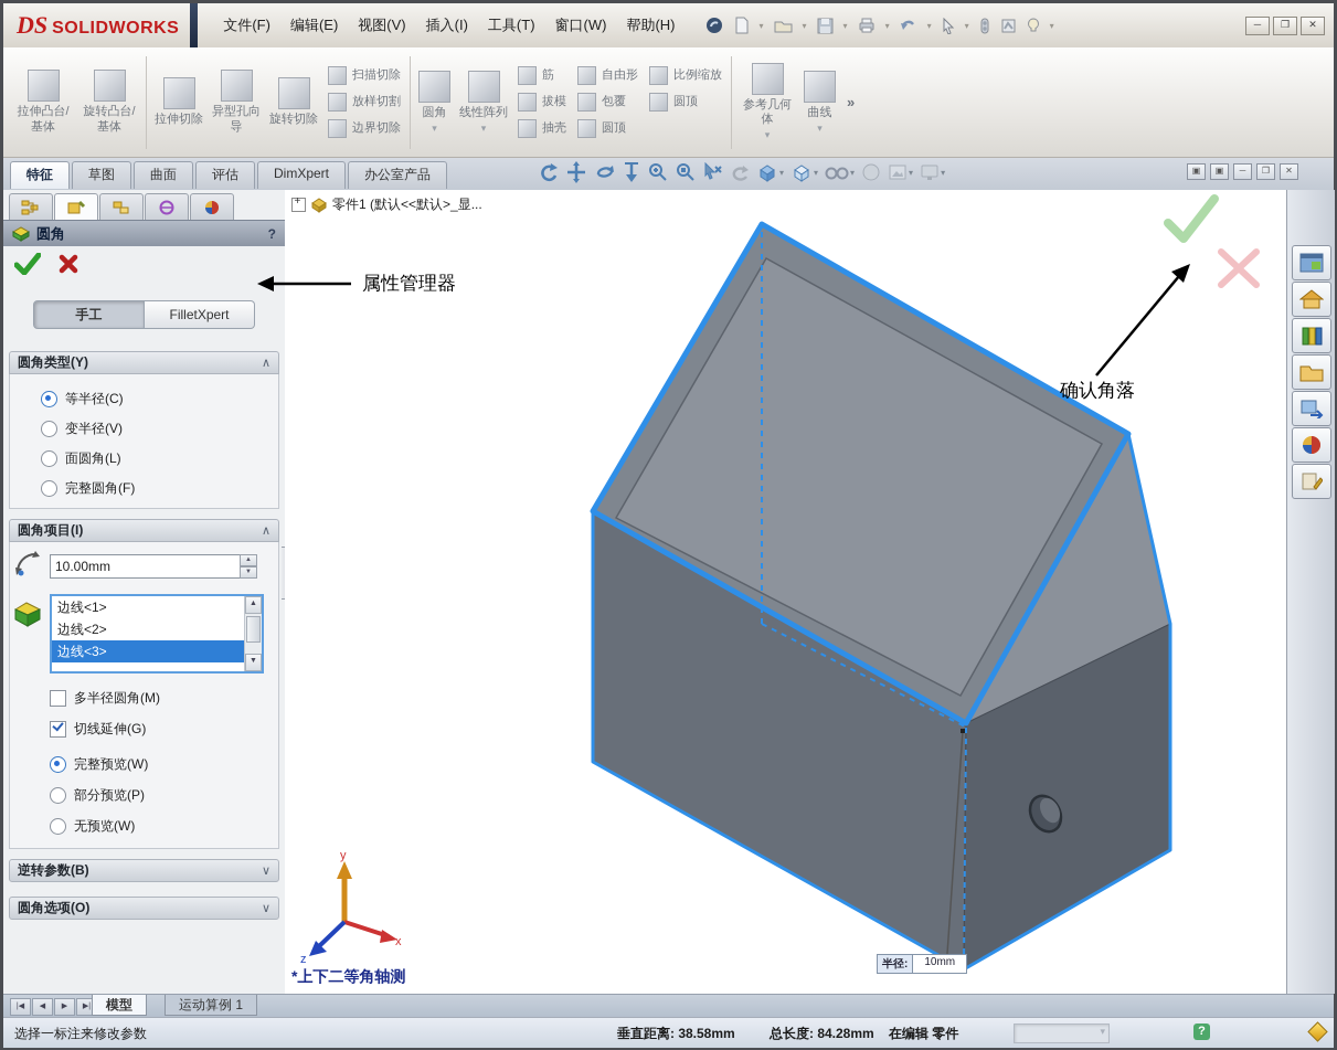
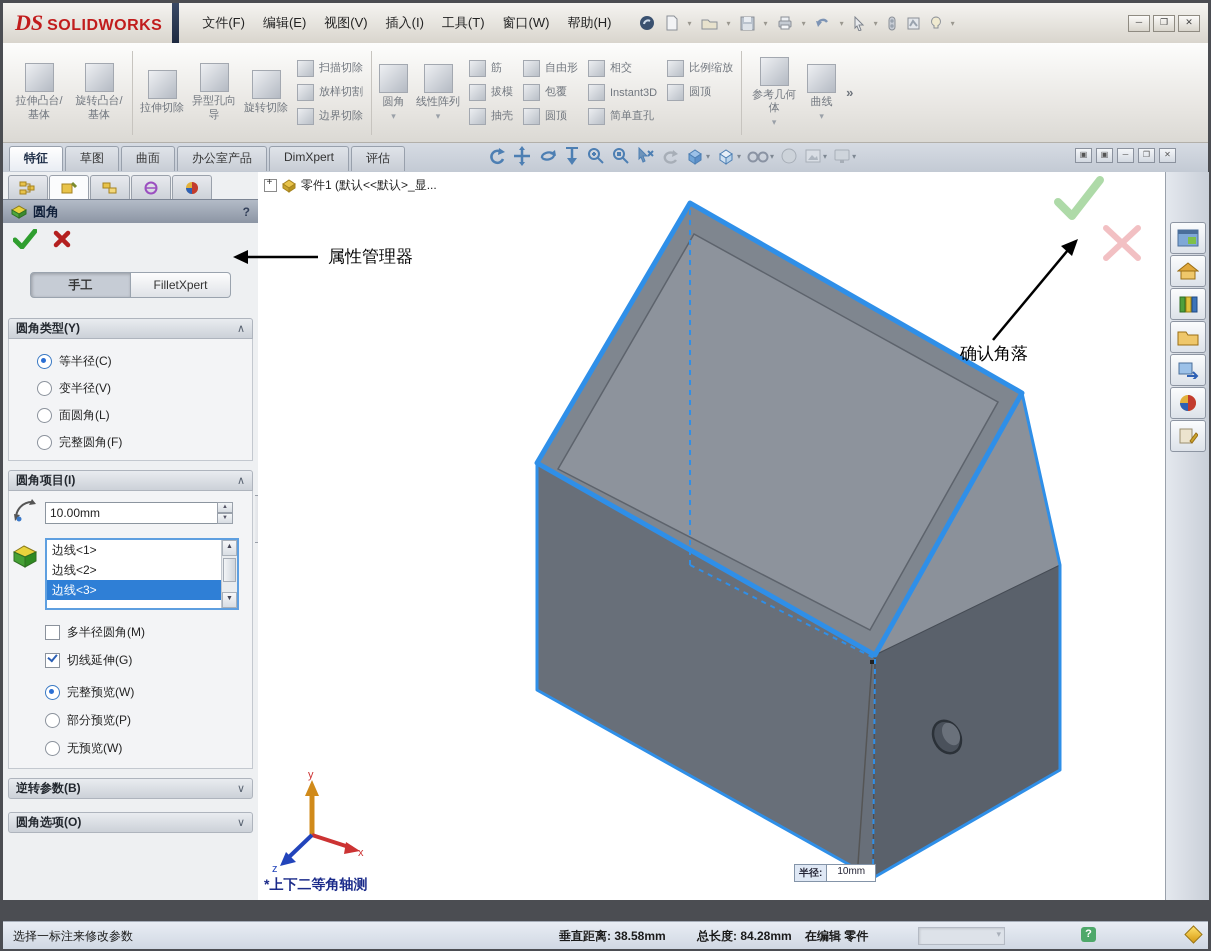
  DS
  SOLIDWORKS
  文件(F)
  编辑(E)
  视图(V)
  插入(I)
  工具(T)
  窗口(W)
  帮助(H)
  ▾
  ▾
  ▾
  ▾
  ▾
  ▾
  ▾
  ─
  ❐
  ✕
  拉伸凸台/基体
  旋转凸台/基体
  拉伸切除
  异型孔向导
  旋转切除
  扫描切除
  放样切割
  边界切除
  圆角
  线性阵列
  筋
  拔模
  抽壳
  自由形
  包覆
  圆顶
+ 相交
+ Instant3D
+ 简单直孔
  比例缩放
  圆顶
  参考几何体
  曲线
  »
  特征
  草图
  曲面
- 评估
+ 办公室产品
  DimXpert
- 办公室产品
+ 评估
  ▾
  ▾
  ▾
  ▾
  ▾
  ▣
  ▣
  ─
  ❐
  ✕
  圆角
  ?
  手工
  FilletXpert
  圆角类型(Y)
  ∧
  等半径(C)
  变半径(V)
  面圆角(L)
  完整圆角(F)
  圆角项目(I)
  ∧
  10.00mm
  边线<1>
  边线<2>
  边线<3>
  多半径圆角(M)
  切线延伸(G)
  完整预览(W)
  部分预览(P)
  无预览(W)
  逆转参数(B)
  ∨
  圆角选项(O)
  ∨
  x
  z
  y
  零件1 (默认<<默认>_显...
  半径:
  10mm
  *上下二等角轴测
- 模型
- 运动算例 1
  选择一标注来修改参数
  垂直距离: 38.58mm
  总长度: 84.28mm
  在编辑 零件
  ?
  属性管理器
  确认角落
